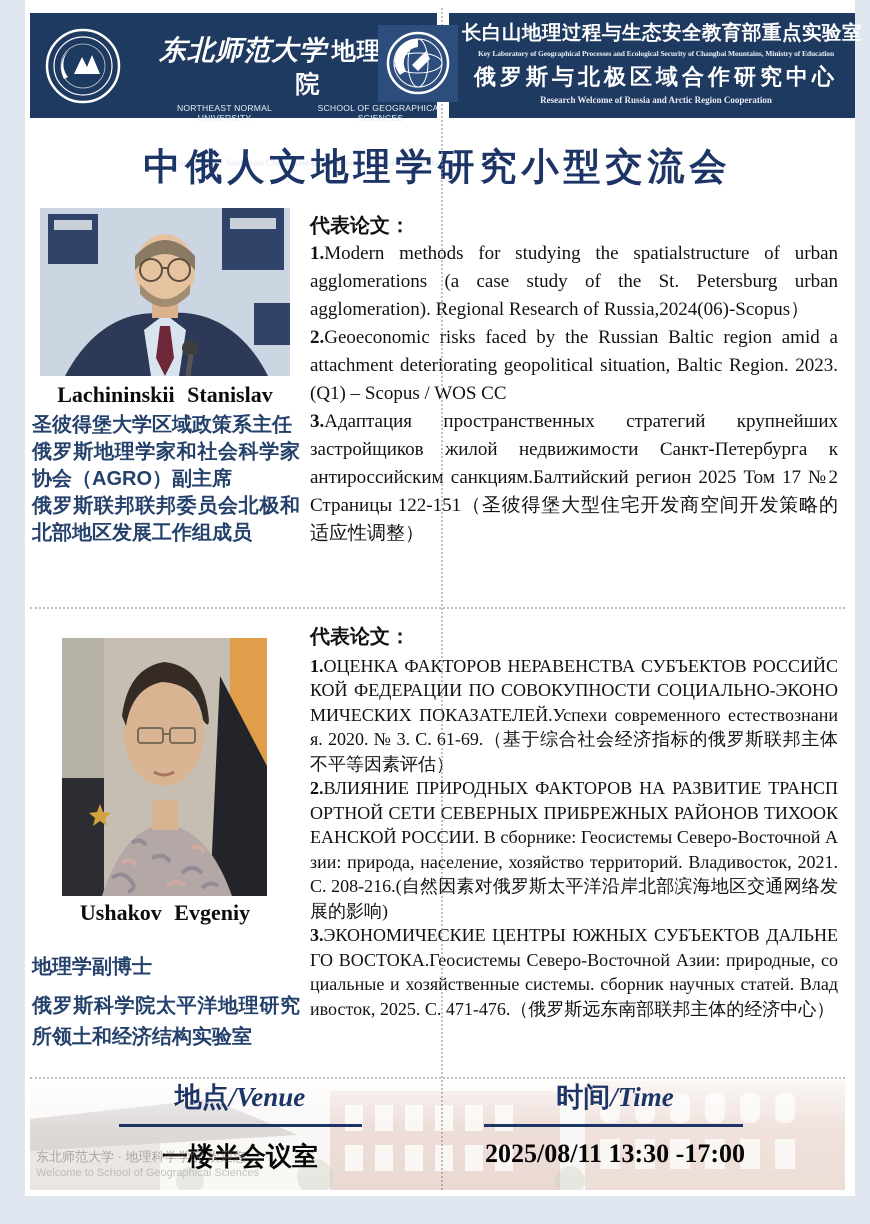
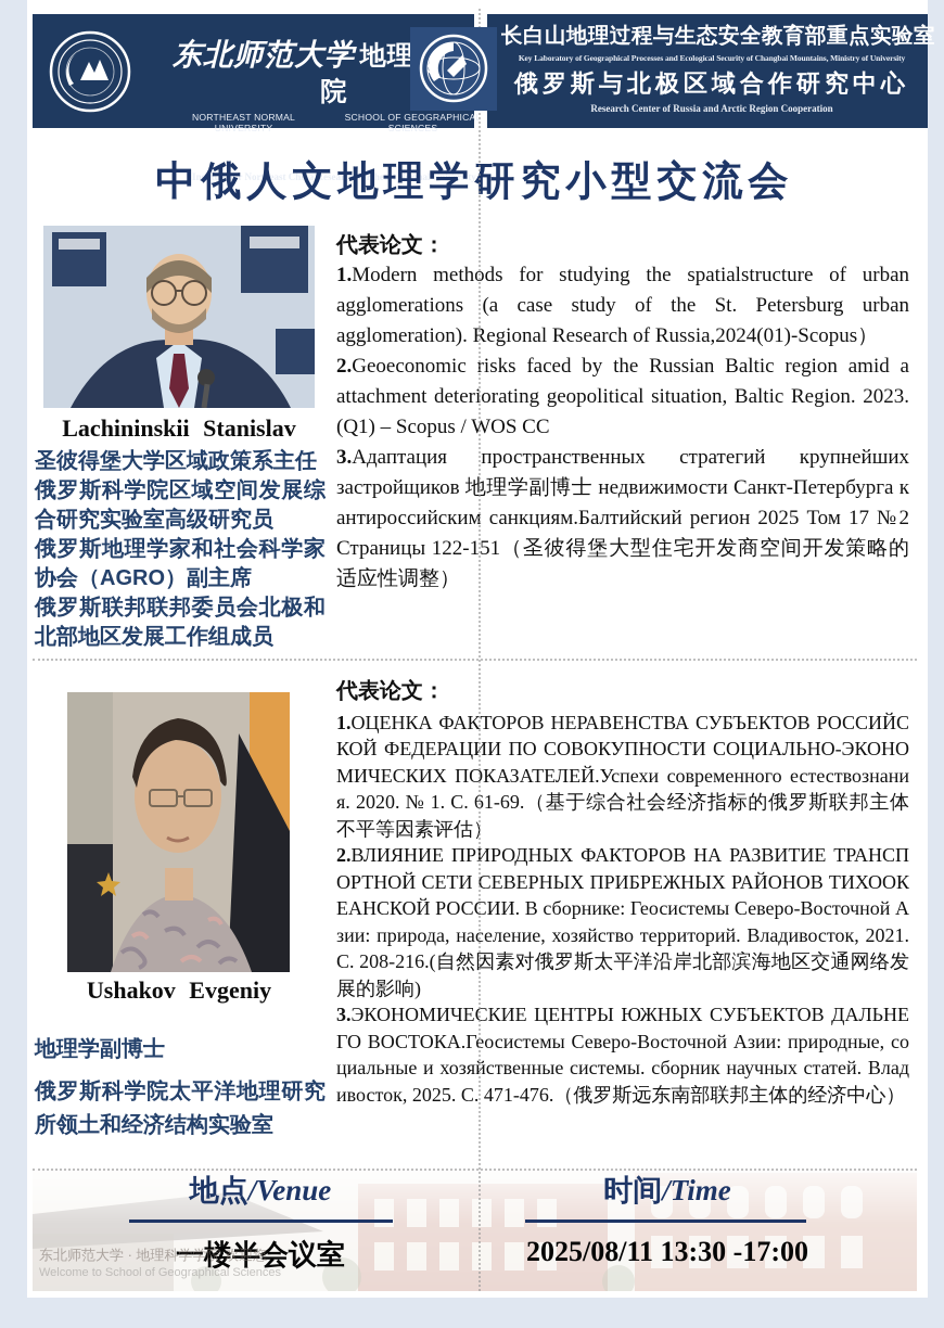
  东北师范大学 地理院
  NORTHEAST NORMAL UNIVERSITY
  SCHOOL OF GEOGRAPHICAL SCIENCES
  中国东北研究院
  Institute for Northeast China ResearchNortheast Normal University
  长白山地理过程与生态安全教育部重点实验室
- Key Laboratory of Geographical Processes and Ecological Security of Changbai Mountains, Ministry of Education
+ Key Laboratory of Geographical Processes and Ecological Security of Changbai Mountains, Ministry of University
  俄罗斯与北极区域合作研究中心
- Research Welcome of Russia and Arctic Region Cooperation
+ Research Center of Russia and Arctic Region Cooperation
  中俄人文地理学研究小型交流会
  Lachininskii Stanislav
  圣彼得堡大学区域政策系主任
+ 俄罗斯科学院区域空间发展综合研究实验室高级研究员
  俄罗斯地理学家和社会科学家协会（AGRO）副主席
  俄罗斯联邦联邦委员会北极和北部地区发展工作组成员
  代表论文：
- 1.Modern methods for studying the spatialstructure of urban agglomerations (a case study of the St. Petersburg urban agglomeration). Regional Research of Russia,2024(06)-Scopus）
+ 1.Modern methods for studying the spatialstructure of urban agglomerations (a case study of the St. Petersburg urban agglomeration). Regional Research of Russia,2024(01)-Scopus）
  2.Geoeconomic risks faced by the Russian Baltic region amid a attachment deteriorating geopolitical situation, Baltic Region. 2023. (Q1) – Scopus / WOS CC
- 3.Адаптация пространственных стратегий крупнейших застройщиков жилой недвижимости Санкт-Петербурга к антироссийским санкциям.Балтийский регион 2025 Том 17 №2 Страницы 122-151（圣彼得堡大型住宅开发商空间开发策略的适应性调整）
+ 3.Адаптация пространственных стратегий крупнейших застройщиков 地理学副博士 недвижимости Санкт-Петербурга к антироссийским санкциям.Балтийский регион 2025 Том 17 №2 Страницы 122-151（圣彼得堡大型住宅开发商空间开发策略的适应性调整）
  Ushakov Evgeniy
  地理学副博士
  俄罗斯科学院太平洋地理研究所领土和经济结构实验室
  代表论文：
- 1.ОЦЕНКА ФАКТОРОВ НЕРАВЕНСТВА СУБЪЕКТОВ РОССИЙСКОЙ ФЕДЕРАЦИИ ПО СОВОКУПНОСТИ СОЦИАЛЬНО-ЭКОНОМИЧЕСКИХ ПОКАЗАТЕЛЕЙ.Успехи современного естествознания. 2020. № 3. С. 61-69.（基于综合社会经济指标的俄罗斯联邦主体不平等因素评估）
+ 1.ОЦЕНКА ФАКТОРОВ НЕРАВЕНСТВА СУБЪЕКТОВ РОССИЙСКОЙ ФЕДЕРАЦИИ ПО СОВОКУПНОСТИ СОЦИАЛЬНО-ЭКОНОМИЧЕСКИХ ПОКАЗАТЕЛЕЙ.Успехи современного естествознания. 2020. № 1. С. 61-69.（基于综合社会经济指标的俄罗斯联邦主体不平等因素评估）
  2.ВЛИЯНИЕ ПРИРОДНЫХ ФАКТОРОВ НА РАЗВИТИЕ ТРАНСПОРТНОЙ СЕТИ СЕВЕРНЫХ ПРИБРЕЖНЫХ РАЙОНОВ ТИХООКЕАНСКОЙ РОССИИ. В сборнике: Геосистемы Северо-Восточной Азии: природа, население, хозяйство территорий. Владивосток, 2021. С. 208-216.(自然因素对俄罗斯太平洋沿岸北部滨海地区交通网络发展的影响)
  3.ЭКОНОМИЧЕСКИЕ ЦЕНТРЫ ЮЖНЫХ СУБЪЕКТОВ ДАЛЬНЕГО ВОСТОКА.Геосистемы Северо-Восточной Азии: природные, социальные и хозяйственные системы. сборник научных статей. Владивосток, 2025. С. 471-476.（俄罗斯远东南部联邦主体的经济中心）
  地点/Venue
  一楼半会议室
  时间/Time
  2025/08/11 13:30 -17:00
  东北师范大学 · 地理科学学院 欢迎您
  Welcome to School of Geographical Sciences
